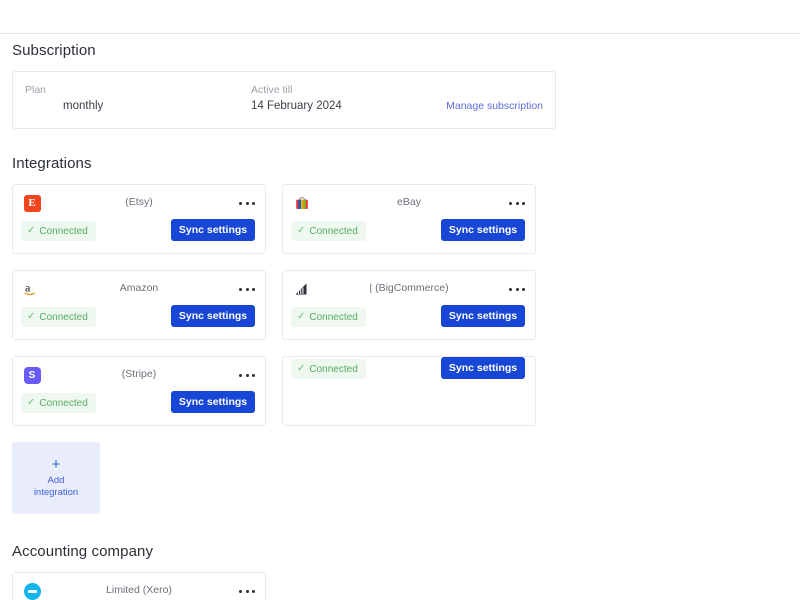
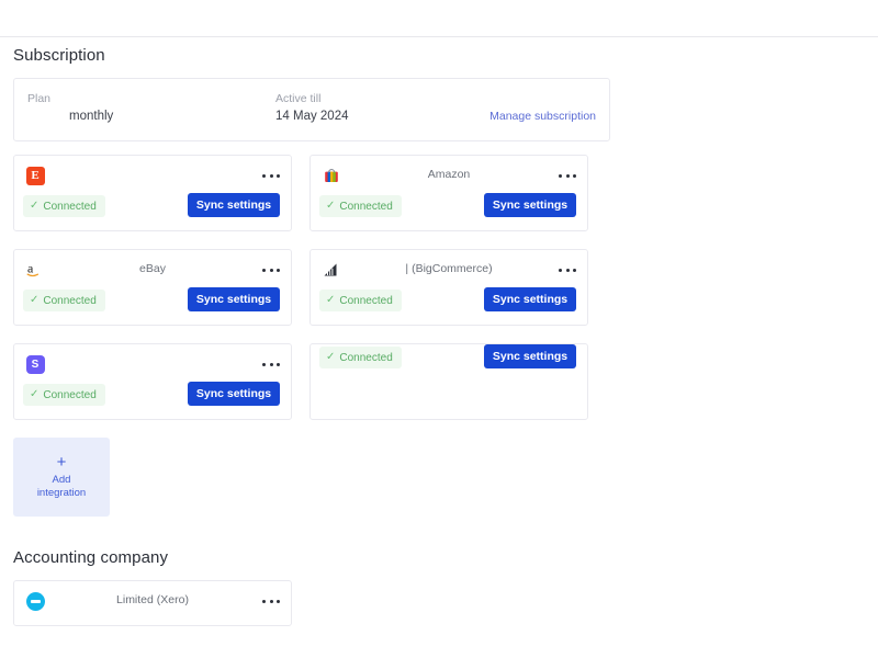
  Subscription
  Plan
  monthly
  Active till
- 14 February 2024
+ 14 May 2024
  Manage subscription
- Integrations
  E
- (Etsy)
  ✓
  Connected
  Sync settings
- eBay
+ Amazon
  ✓
  Connected
  Sync settings
  a
- Amazon
+ eBay
  ✓
  Connected
  Sync settings
  | (BigCommerce)
  ✓
  Connected
  Sync settings
  S
- (Stripe)
  ✓
  Connected
  Sync settings
  ✓
  Connected
  Sync settings
  +
  Add
  integration
  Accounting company
  Limited (Xero)
